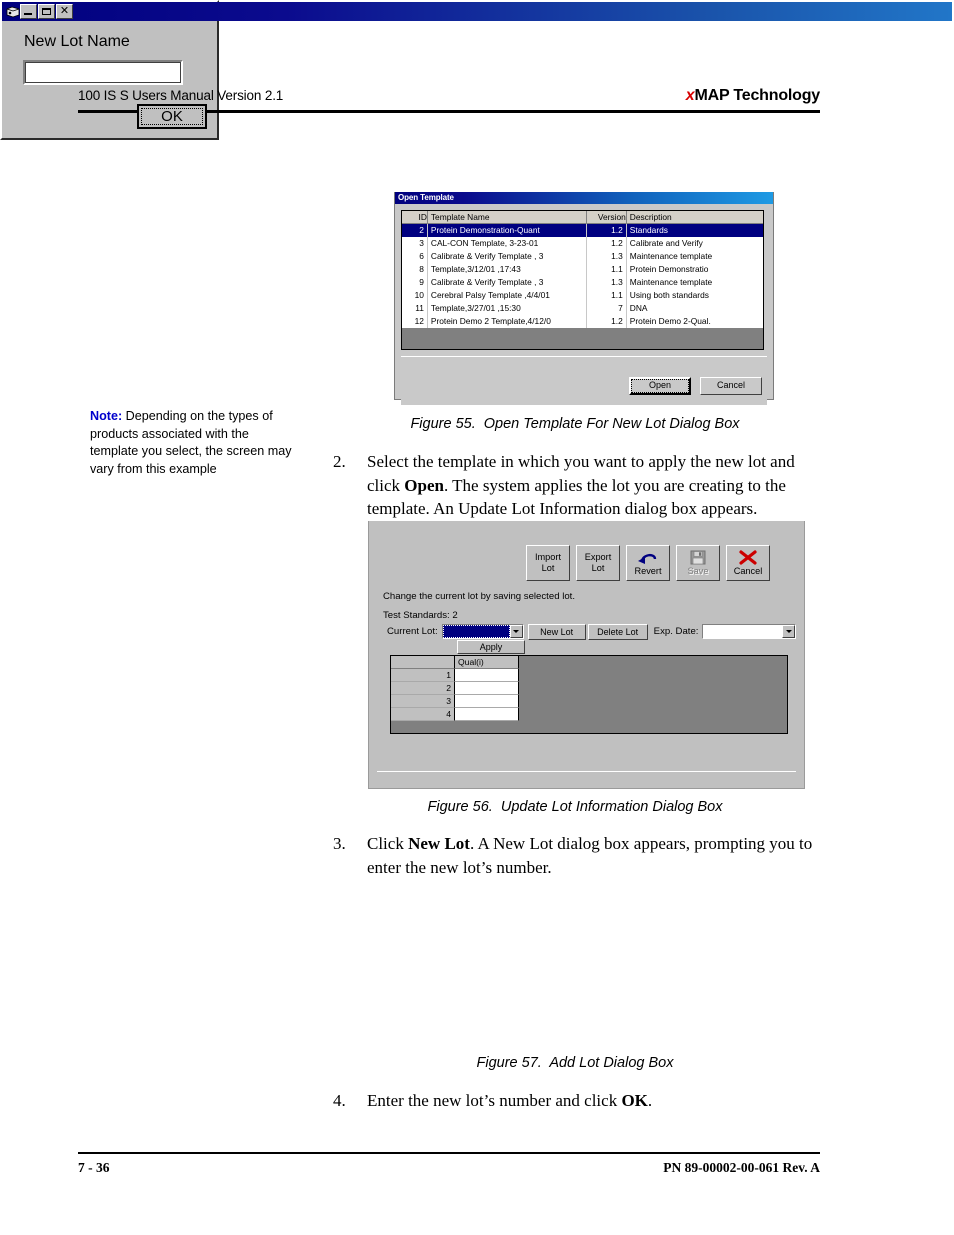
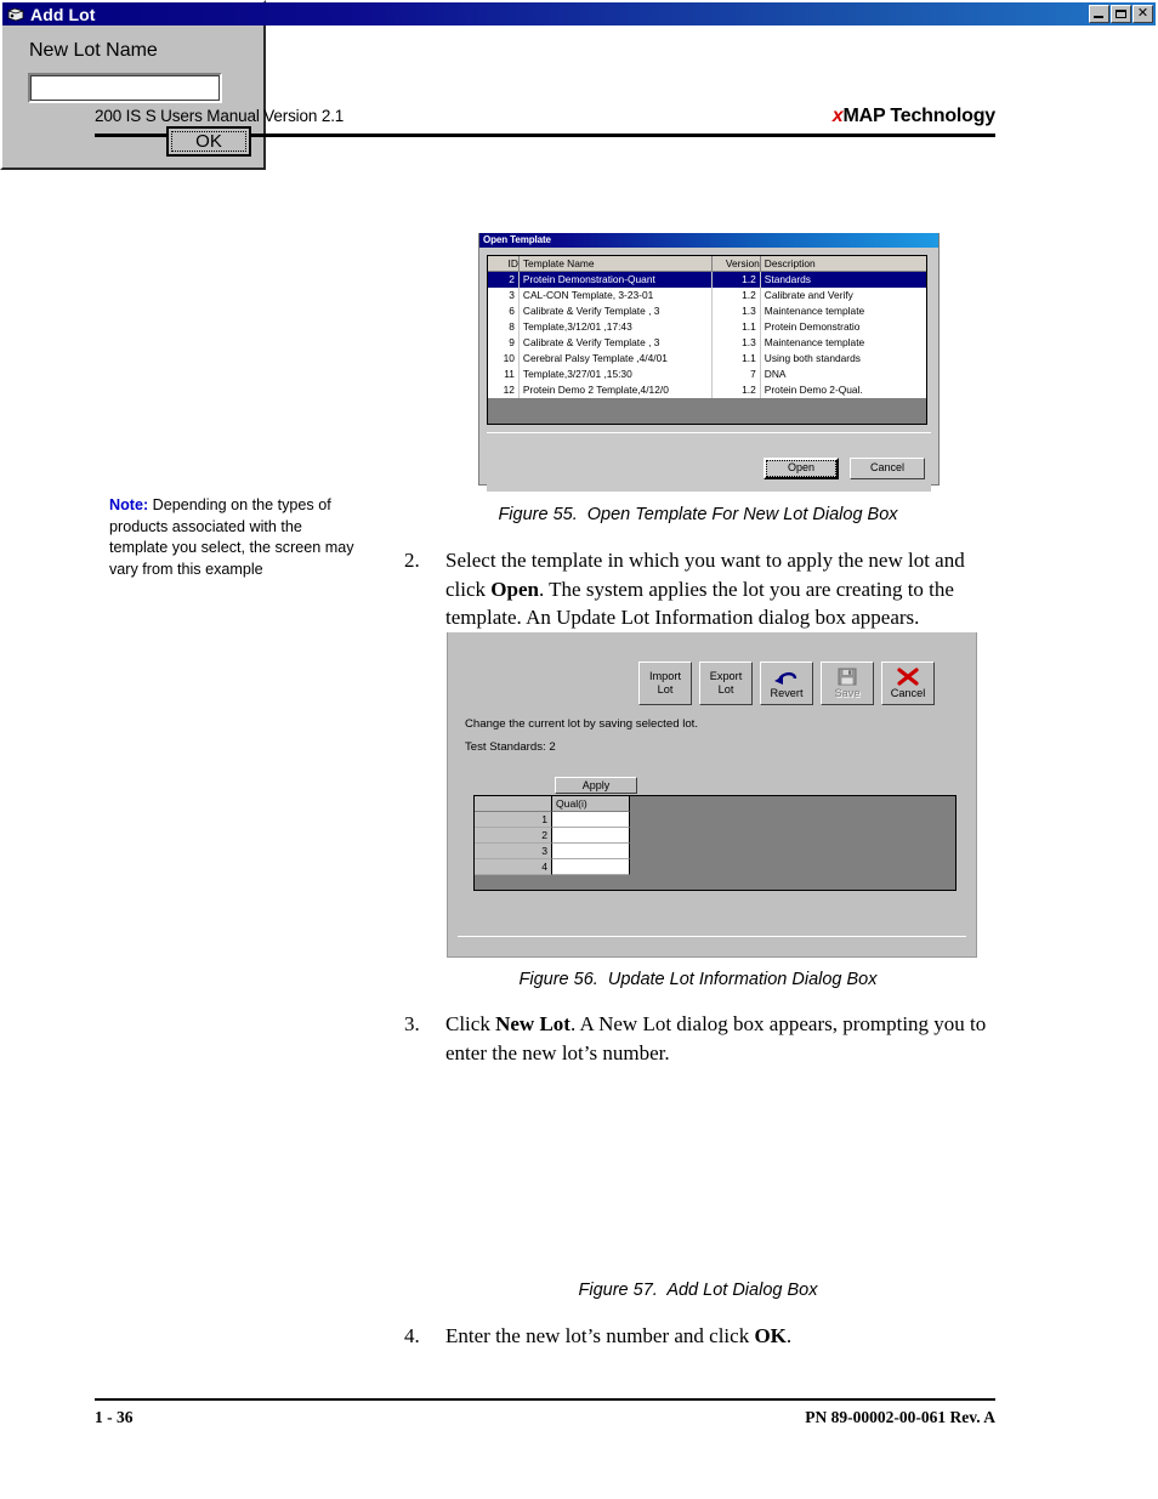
- 100 IS S Users Manual Version 2.1
+ 200 IS S Users Manual Version 2.1
  xMAP Technology
  Open Template
  ID
  Template Name
  Version
  Description
  2
  Protein Demonstration-Quant
  1.2
  Standards
  3
  CAL-CON Template, 3-23-01
  1.2
  Calibrate and Verify
  6
  Calibrate & Verify Template , 3
  1.3
  Maintenance template
  8
  Template,3/12/01 ,17:43
  1.1
  Protein Demonstratio
  9
  Calibrate & Verify Template , 3
  1.3
  Maintenance template
  10
  Cerebral Palsy Template ,4/4/01
  1.1
  Using both standards
  11
  Template,3/27/01 ,15:30
  7
  DNA
  12
  Protein Demo 2 Template,4/12/0
  1.2
  Protein Demo 2-Qual.
  Open
  Cancel
  Figure 55. Open Template For New Lot Dialog Box
  Note: Depending on the types of products associated with the template you select, the screen may vary from this example
  2.
  Select the template in which you want to apply the new lot and click Open. The system applies the lot you are creating to the template. An Update Lot Information dialog box appears.
  Import
  Lot
  Export
  Lot
  Revert
  Save
  Cancel
  Change the current lot by saving selected lot.
  Test Standards: 2
- Current Lot:
- New Lot
- Delete Lot
- Exp. Date:
  Apply
  Qual(i)
  1
  2
  3
  4
  Figure 56. Update Lot Information Dialog Box
  3.
  Click New Lot. A New Lot dialog box appears, prompting you to enter the new lot’s number.
+ Add Lot
  ✕
  New Lot Name
  OK
  Figure 57. Add Lot Dialog Box
  4.
  Enter the new lot’s number and click OK.
- 7 - 36
+ 1 - 36
  PN 89-00002-00-061 Rev. A
